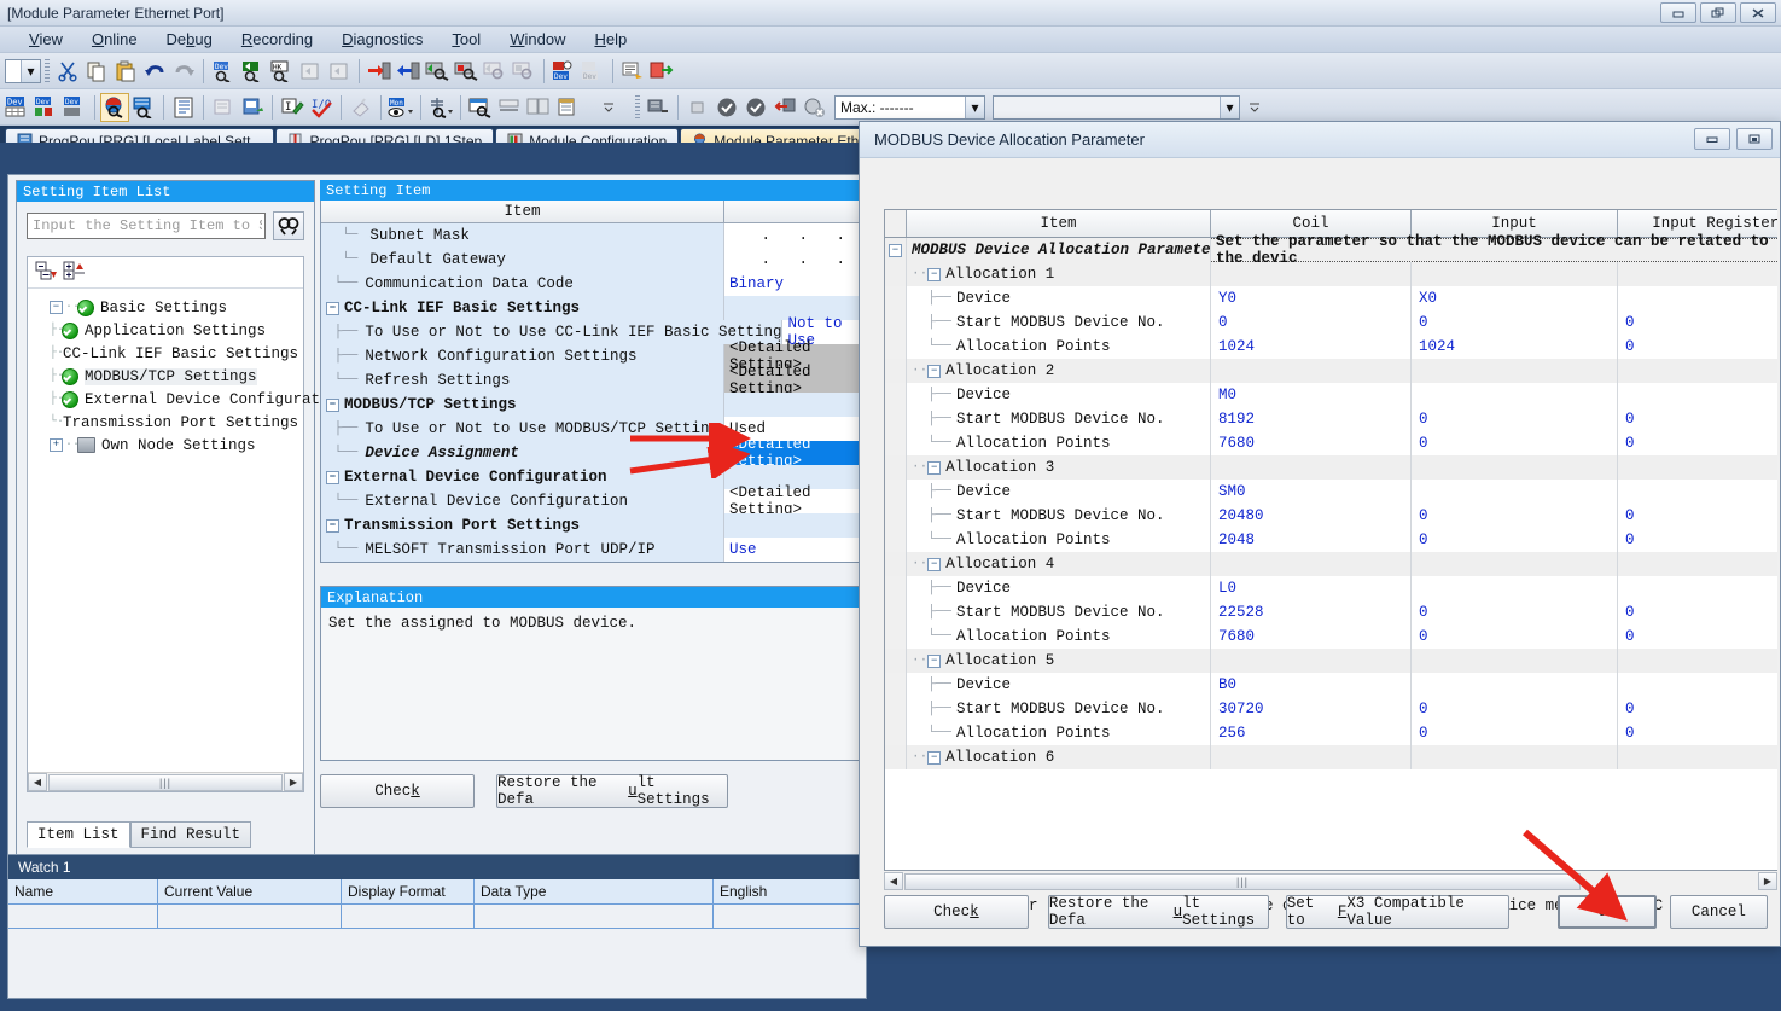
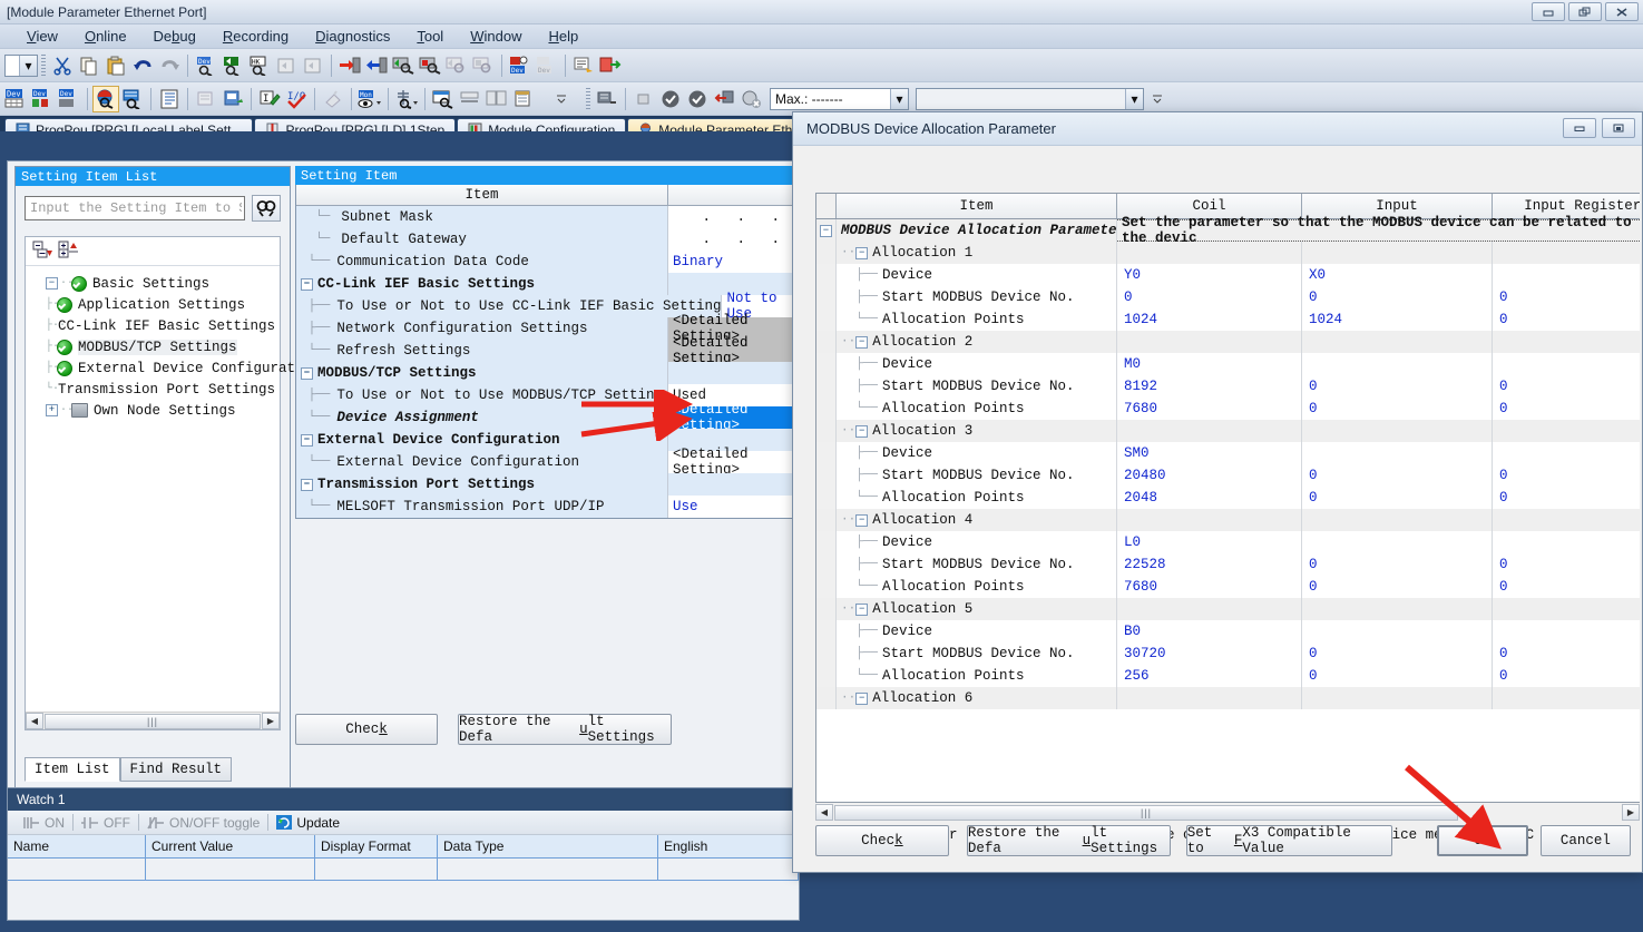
  [Module Parameter Ethernet Port]
  View
  Online
  Debug
  Recording
  Diagnostics
  Tool
  Window
  Help
  ▾
  Dev
  I
  Max.: -------
  ▾
  ▾
  ProgPou [PRG] [Local Label Sett...
  ProgPou [PRG] [LD] 1Step
  Module Configuration
  Module Parameter Eth
  Setting Item List
  Input the Setting Item to
  −
  ··
  Basic Settings
  Application Settings
  CC-Link IEF Basic Settings
  MODBUS/TCP Settings
  External Device Configurat
  Transmission Port Settings
  +
  ··
  Own Node Settings
  ◀
  |||
  ▶
  Item List
  Find Result
  Setting Item
  Item
  └─
  Subnet Mask
  . . .
  └─
  Default Gateway
  . . .
  └──
  Communication Data Code
  Binary
  −
  CC-Link IEF Basic Settings
  ├──
  To Use or Not to Use CC-Link IEF Basic Setting
  Not to Use
  ├──
  Network Configuration Settings
  <Detailed Setting>
  └──
  Refresh Settings
  <Detailed Setting>
  −
  MODBUS/TCP Settings
  ├──
  To Use or Not to Use MODBUS/TCP Setting
  Used
  └──
  Device Assignment
  <Detailed Setting>
  −
  External Device Configuration
  └──
  External Device Configuration
  <Detailed Setting>
  −
  Transmission Port Settings
  └──
  MELSOFT Transmission Port UDP/IP
  Use
- Explanation
- Set the assigned to MODBUS device.
  Chec
  k
  Restore the Defa
  u
  lt Settings
  Watch 1
+ ON
+ OFF
+ ON/OFF toggle
+ Update
  Name
  Current Value
  Display Format
  Data Type
  English
  MODBUS Device Allocation Parameter
  Item
  Coil
  Input
  Input Register
  −
  MODBUS Device Allocation Paramete
  Set the parameter so that the MODBUS device can be related to the devic
  ··
  −
  Allocation 1
  ├──
  Device
  Y0
  X0
  ├──
  Start MODBUS Device No.
  0
  0
  0
  └──
  Allocation Points
  1024
  1024
  0
  ··
  −
  Allocation 2
  ├──
  Device
  M0
  ├──
  Start MODBUS Device No.
  8192
  0
  0
  └──
  Allocation Points
  7680
  0
  0
  ··
  −
  Allocation 3
  ├──
  Device
  SM0
  ├──
  Start MODBUS Device No.
  20480
  0
  0
  └──
  Allocation Points
  2048
  0
  0
  ··
  −
  Allocation 4
  ├──
  Device
  L0
  ├──
  Start MODBUS Device No.
  22528
  0
  0
  └──
  Allocation Points
  7680
  0
  0
  ··
  −
  Allocation 5
  ├──
  Device
  B0
  ├──
  Start MODBUS Device No.
  30720
  0
  0
  └──
  Allocation Points
  256
  0
  0
  ··
  −
  Allocation 6
  ◀
  |||
  ▶
  Chec
  k
  Restore the Defa
  u
  lt Settings
  Set to
  F
  X3 Compatible Value
  OK
  Cancel
